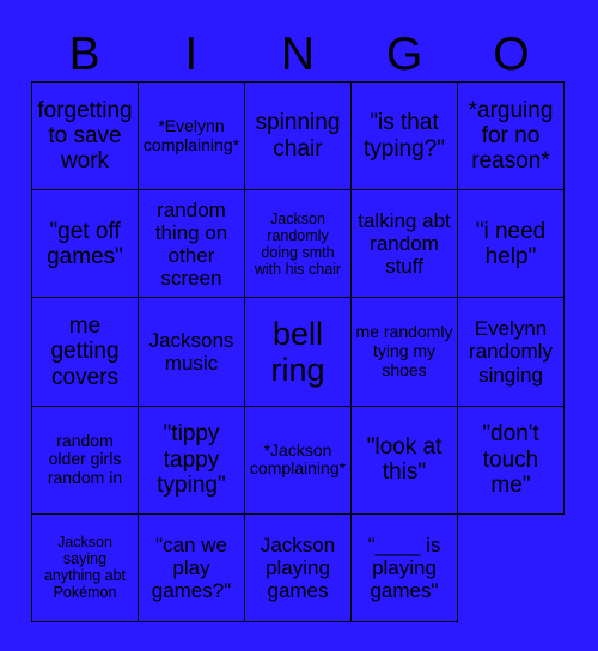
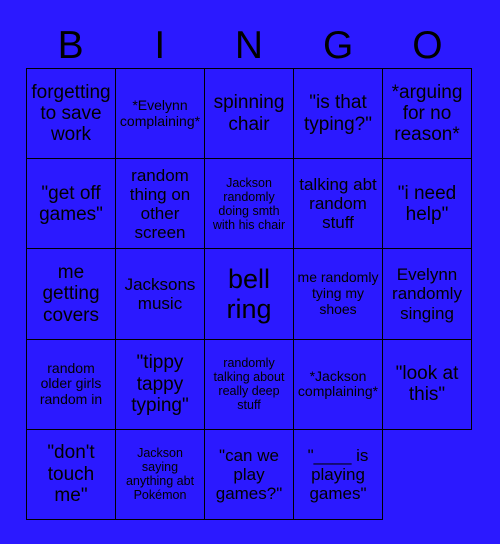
  B
  I
  N
  G
  O
  forgetting to save work
  *Evelynn complaining*
  spinning chair
  "is that typing?"
  *arguing for no reason*
  "get off games"
  random thing on other screen
  Jackson randomly doing smth with his chair
  talking abt random stuff
  "i need help"
  me getting covers
  Jacksons music
  bell ring
  me randomly tying my shoes
  Evelynn randomly singing
  random older girls random in
  "tippy tappy typing"
+ randomly talking about really deep stuff
  *Jackson complaining*
  "look at this"
  "don't touch me"
  Jackson saying anything abt Pokémon
  "can we play games?"
- Jackson playing games
  "____ is playing games"
